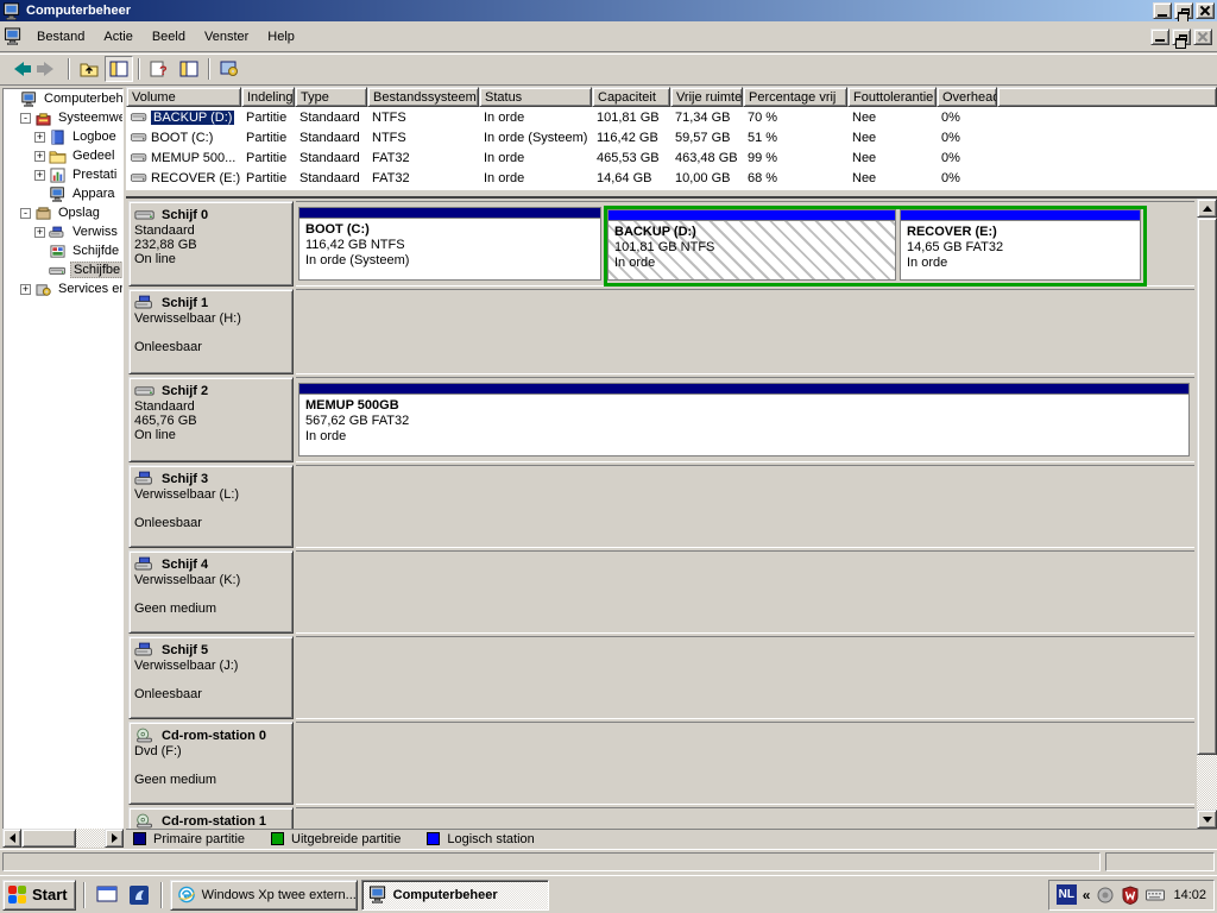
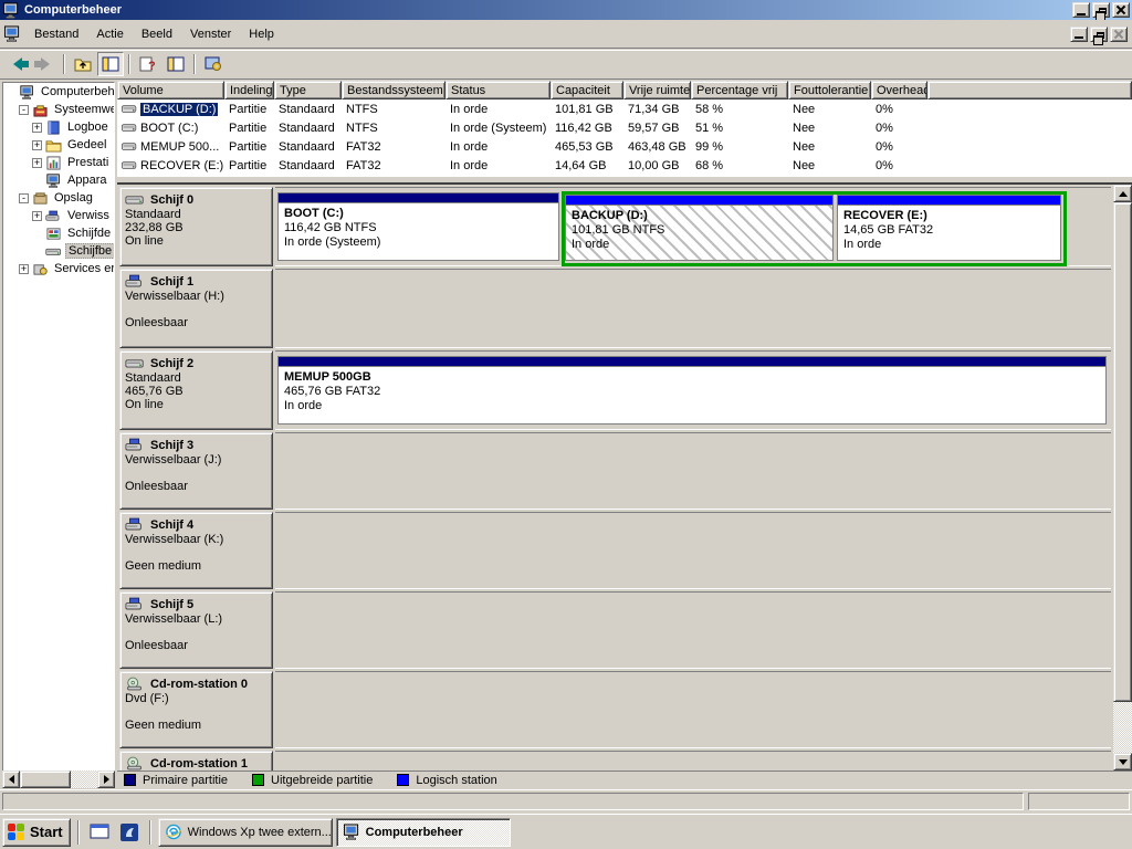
  Computerbeheer
  Bestand
  Actie
  Beeld
  Venster
  Help
  Computerbeh
  -
  Systeemwe
  +
  Logboe
  +
  Gedeel
  +
  Prestati
  Appara
  -
  Opslag
  +
  Verwiss
  Schijfde
  Schijfbe
  +
  Services er
  Volume
  Indeling
  Type
  Bestandssysteem
  Status
  Capaciteit
  Vrije ruimte
  Percentage vrij
  Fouttolerantie
  Overhea
  BACKUP (D:)
  Partitie
  Standaard
  NTFS
  In orde
  101,81 GB
  71,34 GB
- 70 %
+ 58 %
  Nee
  0%
  BOOT (C:)
  Partitie
  Standaard
  NTFS
  In orde (Systeem)
  116,42 GB
  59,57 GB
  51 %
  Nee
  0%
  MEMUP 500...
  Partitie
  Standaard
  FAT32
  In orde
  465,53 GB
  463,48 GB
  99 %
  Nee
  0%
  RECOVER (E:)
  Partitie
  Standaard
  FAT32
  In orde
  14,64 GB
  10,00 GB
  68 %
  Nee
  0%
  Schijf 0
  Standaard
  232,88 GB
  On line
  BOOT (C:)
  116,42 GB NTFS
  In orde (Systeem)
  BACKUP (D:)
  101,81 GB NTFS
  In orde
  RECOVER (E:)
  14,65 GB FAT32
  In orde
  Schijf 1
  Verwisselbaar (H:)
  Onleesbaar
  Schijf 2
  Standaard
  465,76 GB
  On line
  MEMUP 500GB
- 567,62 GB FAT32
+ 465,76 GB FAT32
  In orde
  Schijf 3
- Verwisselbaar (L:)
+ Verwisselbaar (J:)
  Onleesbaar
  Schijf 4
  Verwisselbaar (K:)
  Geen medium
  Schijf 5
- Verwisselbaar (J:)
+ Verwisselbaar (L:)
  Onleesbaar
  Cd-rom-station 0
  Dvd (F:)
  Geen medium
  Cd-rom-station 1
  Primaire partitie
  Uitgebreide partitie
  Logisch station
  Start
  Windows Xp twee extern...
  Computerbeheer
- NL
- «
- 14:02
